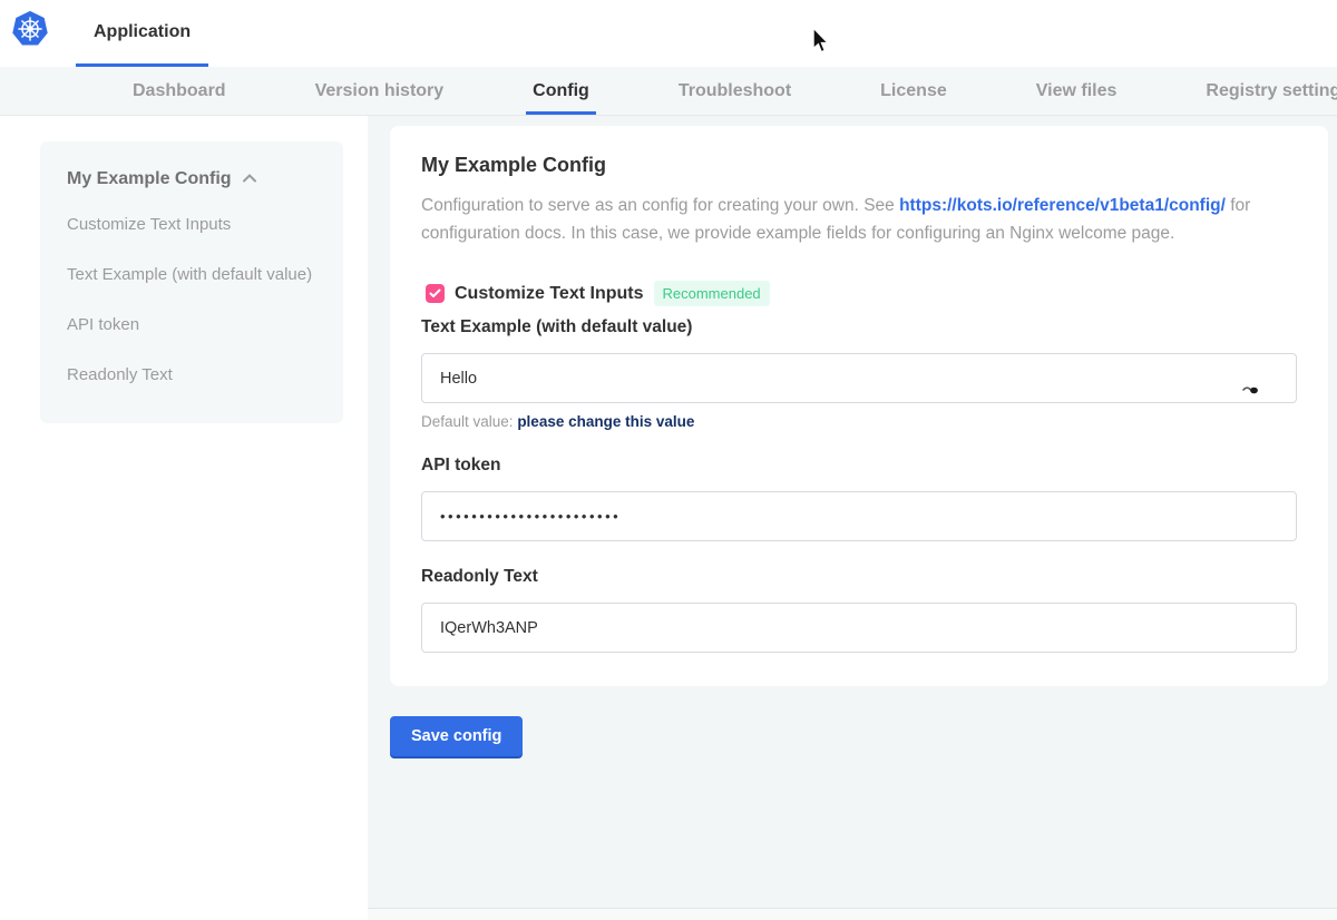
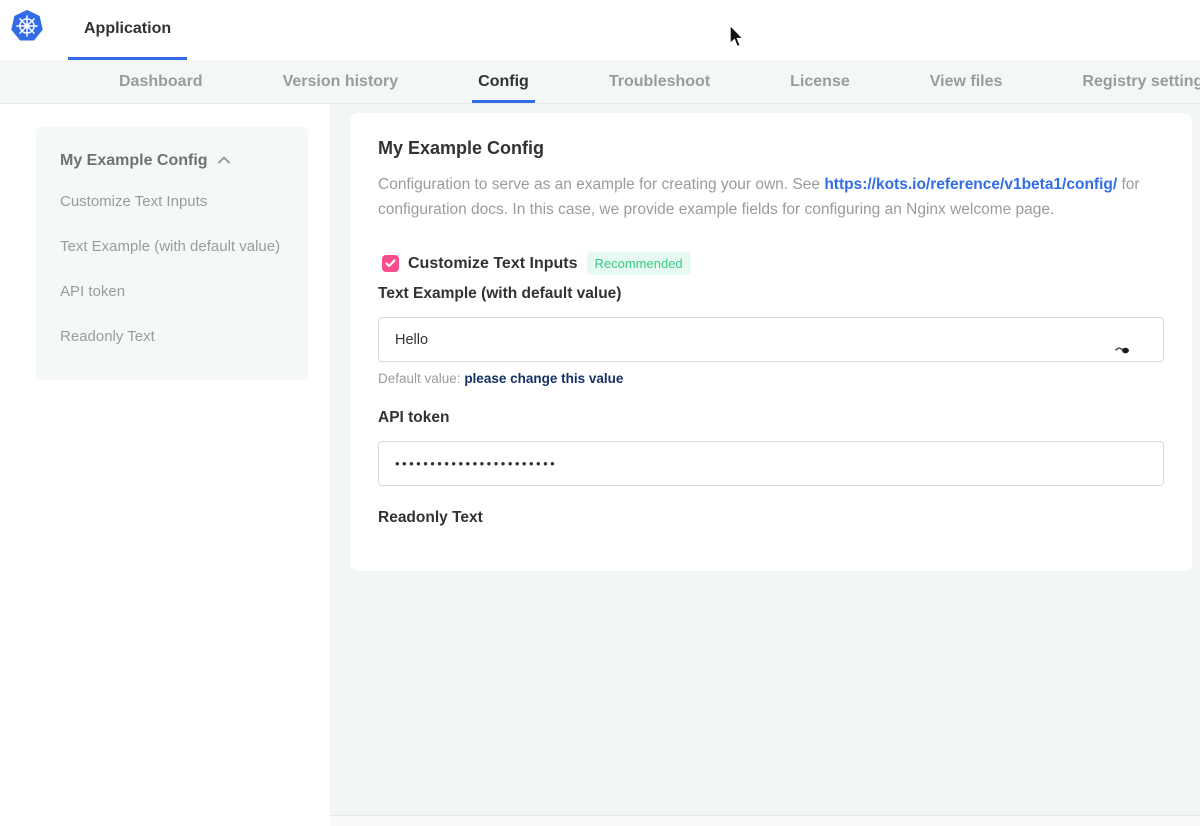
  Application
  Dashboard
  Version history
  Config
  Troubleshoot
  License
  View files
  Registry setting
  My Example Config
  Customize Text Inputs
  Text Example (with default value)
  API token
  Readonly Text
  My Example Config
- Configuration to serve as an config for creating your own. See https://kots.io/reference/v1beta1/config/ for configuration docs. In this case, we provide example fields for configuring an Nginx welcome page.
+ Configuration to serve as an example for creating your own. See https://kots.io/reference/v1beta1/config/ for configuration docs. In this case, we provide example fields for configuring an Nginx welcome page.
  Customize Text Inputs
  Recommended
  Text Example (with default value)
  Hello
  Default value: please change this value
  API token
  •••••••••••••••••••••••
  Readonly Text
- IQerWh3ANP
- Save config
